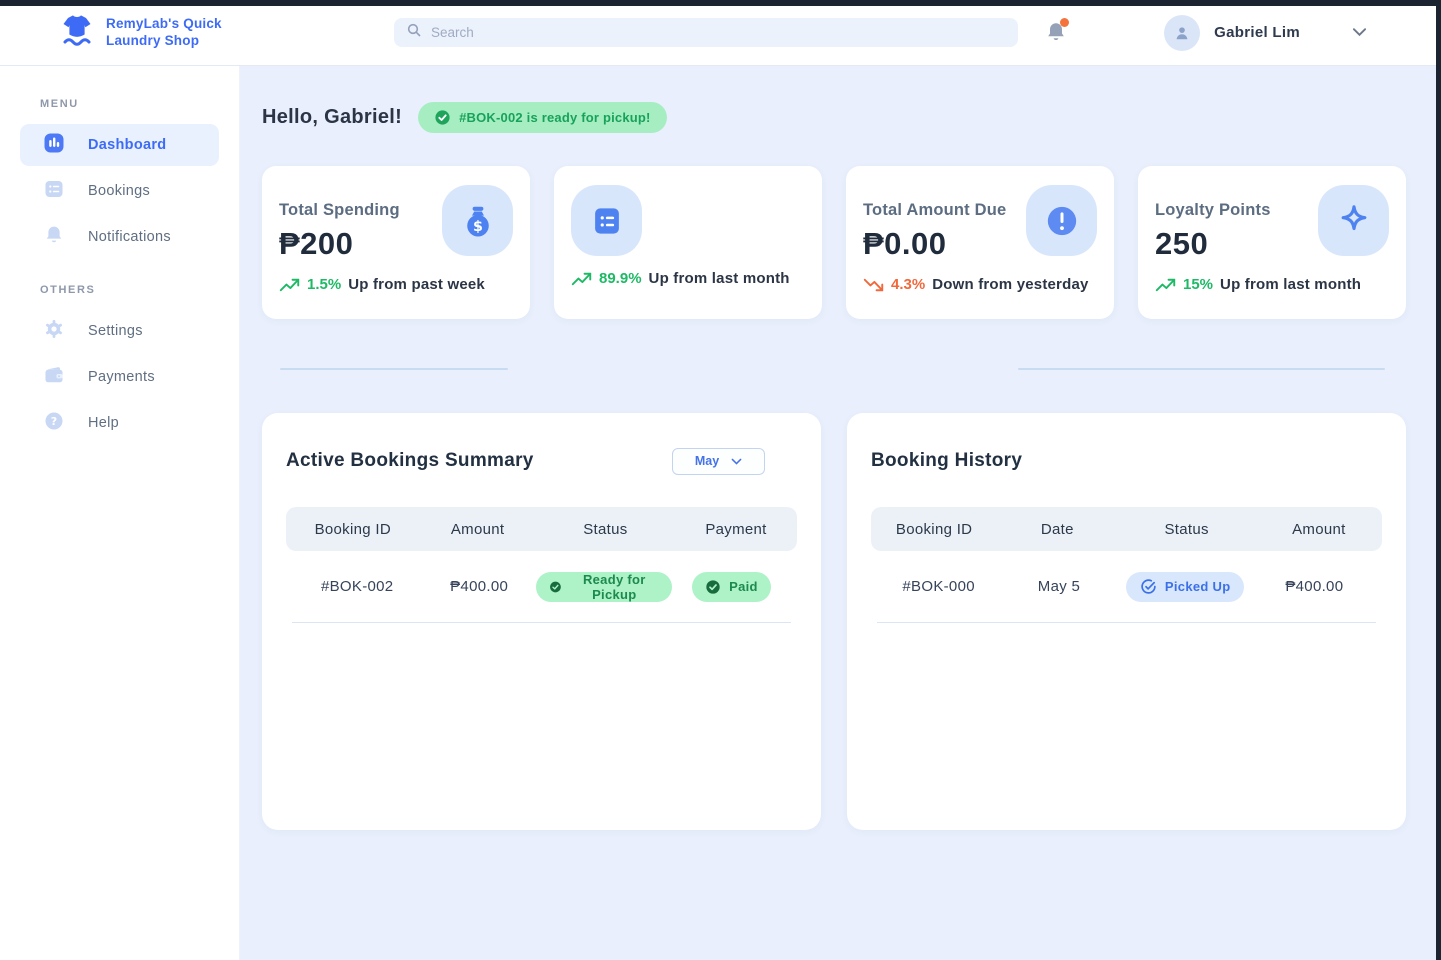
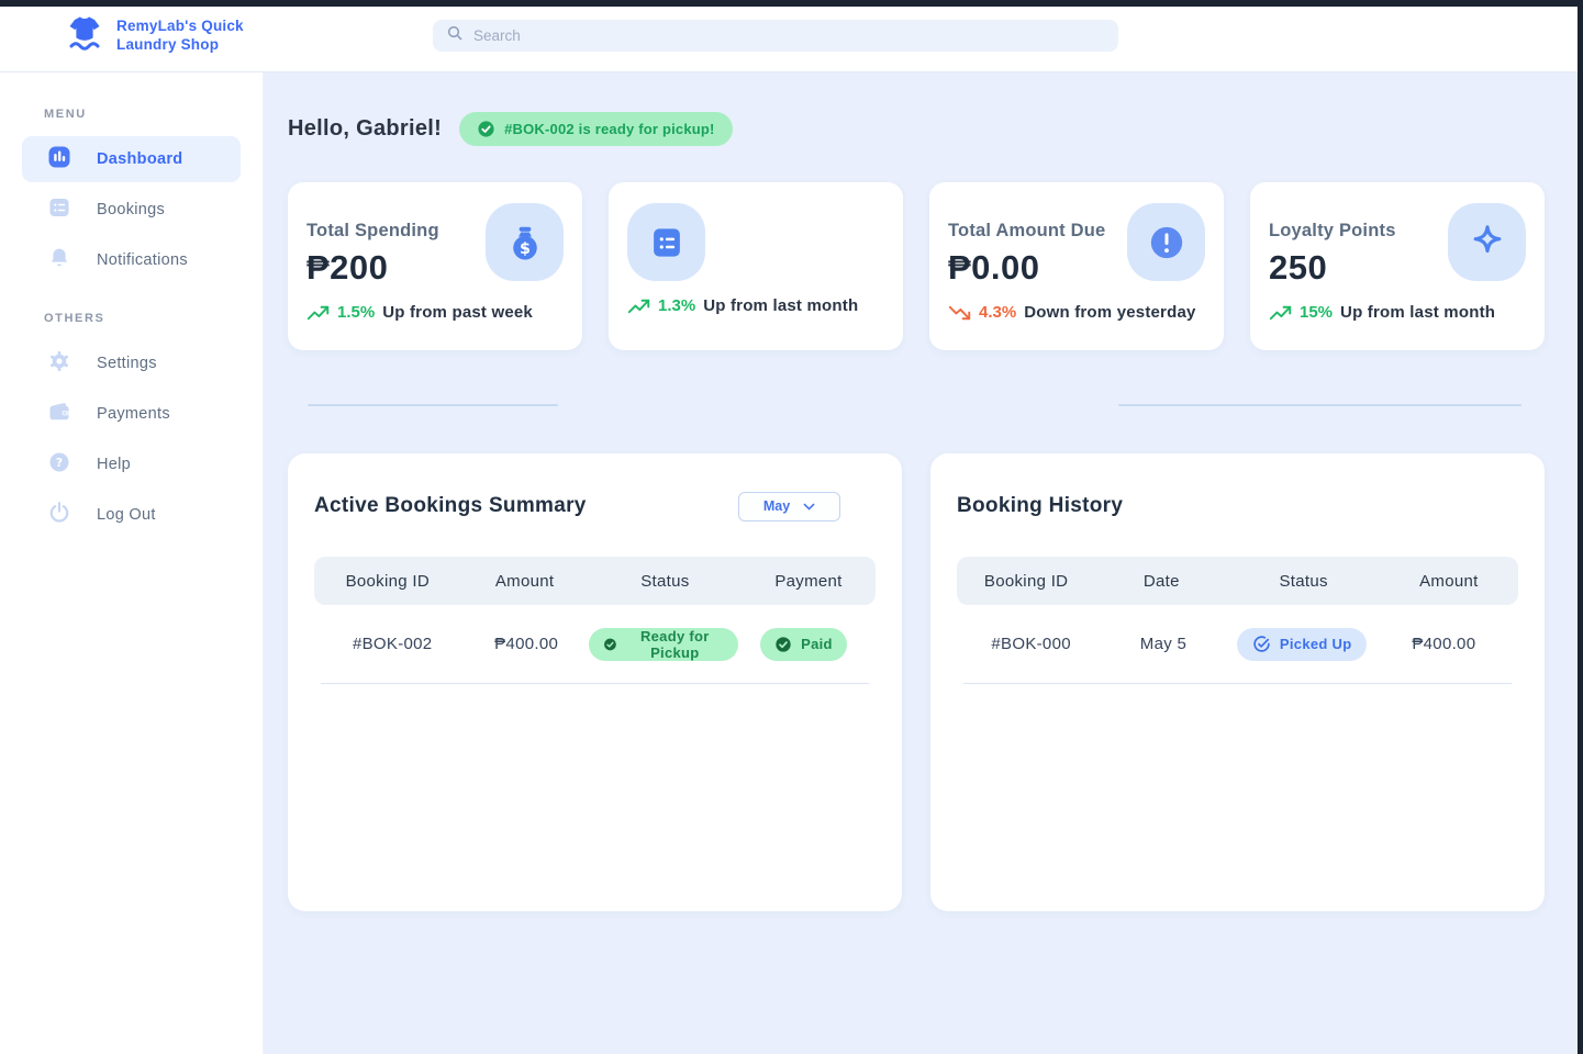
  RemyLab's Quick
  Laundry Shop
  Search
- Gabriel Lim
  MENU
  Dashboard
  Bookings
  Notifications
  OTHERS
  Settings
  Payments
  ?
  Help
+ Log Out
  Hello, Gabriel!
  #BOK-002 is ready for pickup!
  Total Spending
  ₱200
  $
  1.5%
  Up from past week
- 89.9%
+ 1.3%
  Up from last month
  Total Amount Due
  ₱0.00
  4.3%
  Down from yesterday
  Loyalty Points
  250
  15%
  Up from last month
  Active Bookings Summary
  May
  Booking ID
  Amount
  Status
  Payment
  #BOK-002
  ₱400.00
  Ready for Pickup
  Paid
  Booking History
  Booking ID
  Date
  Status
  Amount
  #BOK-000
  May 5
  Picked Up
  ₱400.00
